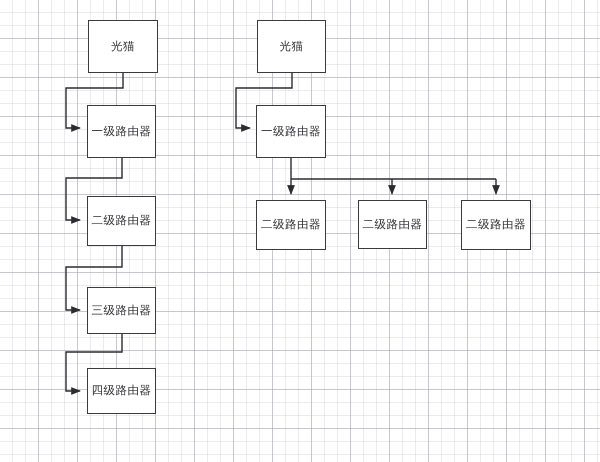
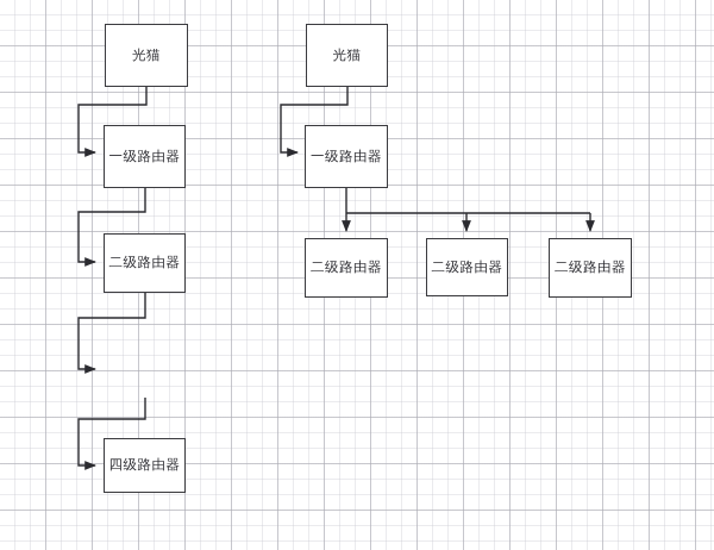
  光猫
  一级路由器
  二级路由器
- 三级路由器
  四级路由器
  光猫
  一级路由器
  二级路由器
  二级路由器
  二级路由器
